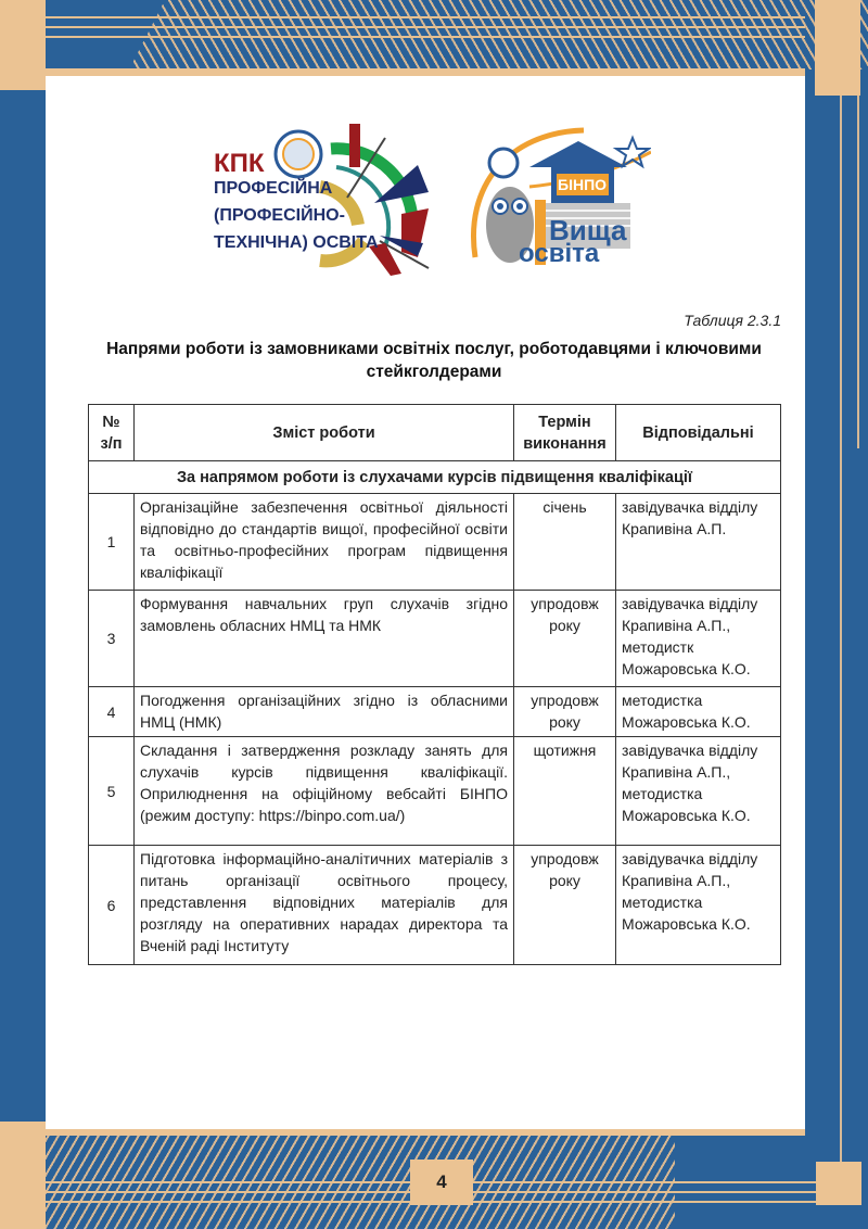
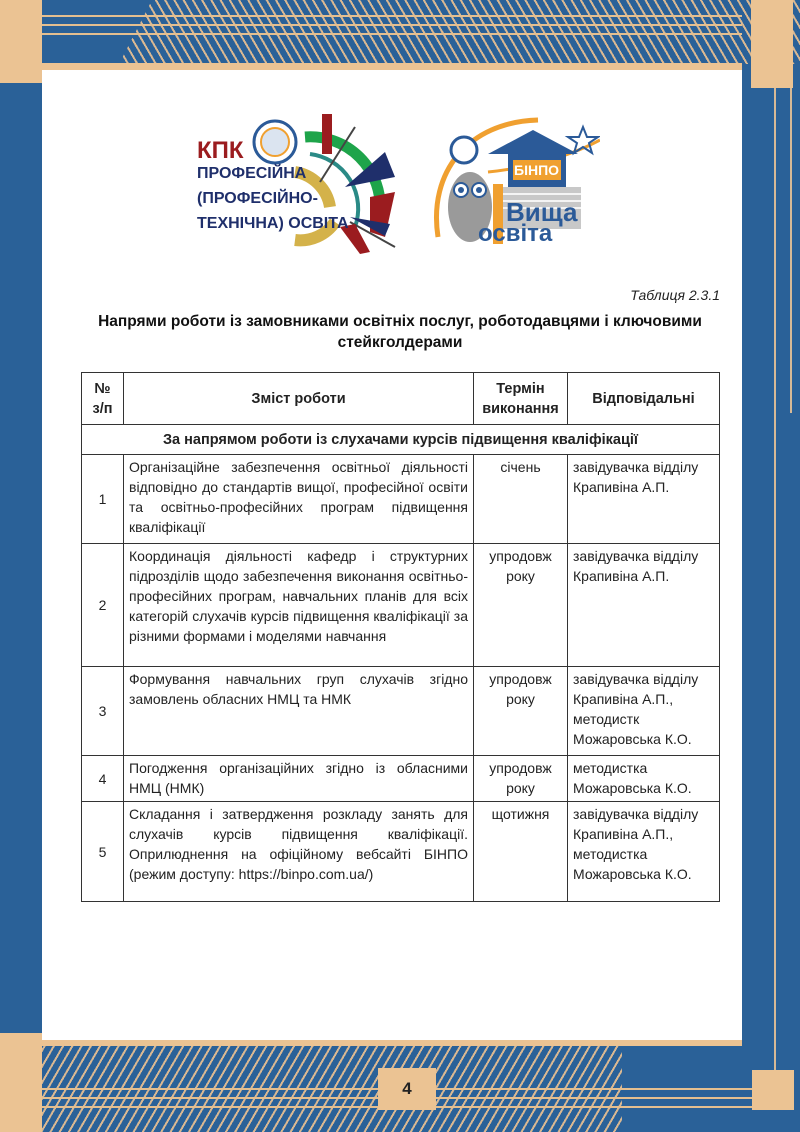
  КПК
  ПРОФЕСІЙНА
  (ПРОФЕСІЙНО-
  ТЕХНІЧНА) ОСВІТА
  БІНПО
  Вища
  освіта
  Таблиця 2.3.1
  Напрями роботи із замовниками освітніх послуг, роботодавцями і ключовими стейкголдерами
  № з/п	Зміст роботи	Термін виконання	Відповідальні
  За напрямом роботи із слухачами курсів підвищення кваліфікації
  1	Організаційне забезпечення освітньої діяльності відповідно до стандартів вищої, професійної освіти та освітньо-професійних програм підвищення кваліфікації	січень	завідувачка відділу Крапивіна А.П.
+ 2	Координація діяльності кафедр і структурних підрозділів щодо забезпечення виконання освітньо-професійних програм, навчальних планів для всіх категорій слухачів курсів підвищення кваліфікації за різними формами і моделями навчання	упродовж року	завідувачка відділу Крапивіна А.П.
  3	Формування навчальних груп слухачів згідно замовлень обласних НМЦ та НМК	упродовж року	завідувачка відділу Крапивіна А.П., методистк Можаровська К.О.
  4	Погодження організаційних згідно із обласними НМЦ (НМК)	упродовж року	методистка Можаровська К.О.
  5	Складання і затвердження розкладу занять для слухачів курсів підвищення кваліфікації. Оприлюднення на офіційному вебсайті БІНПО (режим доступу: https://binpo.com.ua/)	щотижня	завідувачка відділу Крапивіна А.П., методистка Можаровська К.О.
- 6	Підготовка інформаційно-аналітичних матеріалів з питань організації освітнього процесу, представлення відповідних матеріалів для розгляду на оперативних нарадах директора та Вченій раді Інституту	упродовж року	завідувачка відділу Крапивіна А.П., методистка Можаровська К.О.
  4
